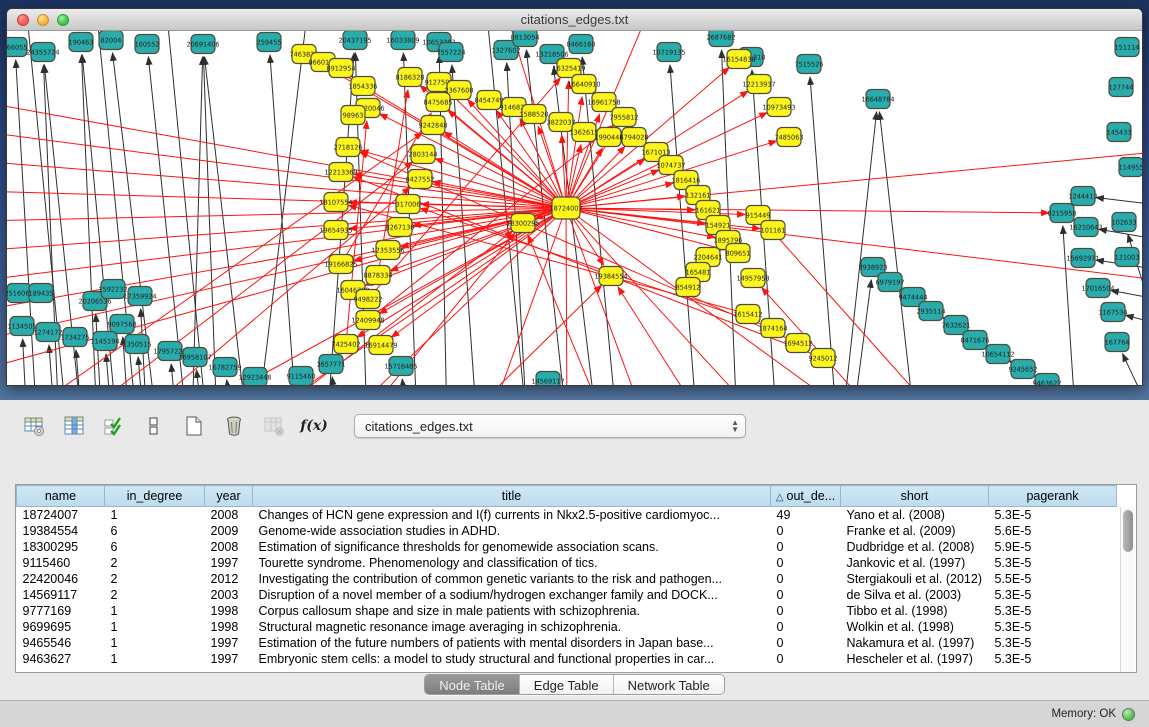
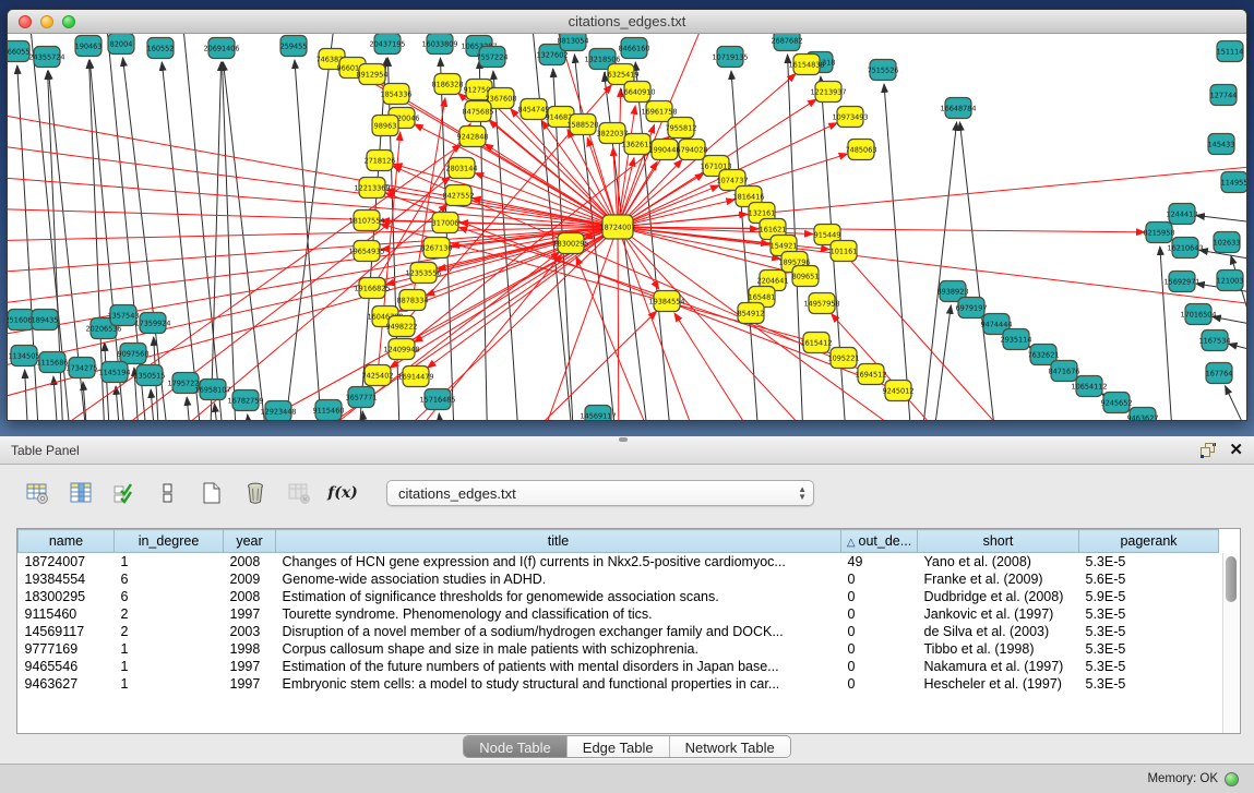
  citations_edges.txt
  66055
  24355724
  190463
  82004
  160552
  20691406
  259455
  20437195
  16033809
  7557224
  1327602
  8813054
  13218506
  8466160
  10719135
  2687682
  7515526
  16648784
  8186328
  912750
  2367608
  8454749
  91468
  1588520
  16325419
  16640910
  16961758
  7955812
  3822037
  136261
  199044
  6794028
  16154838
  12213937
  10973493
  7485063
  74638
  96601
  8912954
  1854336
  98963
  2718126
  12213369
  18107554
  19654935
  19166825
  9498222
  12409948
  7425402
  16914479
  317006
  8267130
  12353556
  8878334
  9242848
  2803144
  8427552
  8475685
  18724007
  18300295
  19384554
  1671013
  1074737
  1816416
  132161
  161621
  154921
  1895796
  165481
  854912
  915449
  101161
  14957958
  1615412
- 1874164
+ 1095221
  1694512
  9245012
  8938923
  6979197
  9474444
  2935114
  7632621
  8471676
  10654112
  9245652
  9463627
  8215958
  1244413
  16210643
  17016504
  1167534
  151114
  127744
  145433
  114955
  102633
  167764
  20206536
  17359924
  9097568
  1134505
- 1274172
+ 1115686
  1734275
  1145194
  1350515
  1795722
  16958107
  16782759
  12923448
  3657771
  15716485
  251606
  189435
- 1592232
+ 1357543
  9115460
  14569117
+ Table Panel
+ ✕
  f(x)
  citations_edges.txt
  ▲
  ▼
  name	in_degree	year	title	△ out_de...	short	pagerank
  18724007	1	2008	Changes of HCN gene expression and I(f) currents in Nkx2.5-positive cardiomyoc...	49	Yano et al. (2008)	5.3E-5
  19384554	6	2009	Genome-wide association studies in ADHD.	0	Franke et al. (2009)	5.6E-5
  18300295	6	2008	Estimation of significance thresholds for genomewide association scans.	0	Dudbridge et al. (2008)	5.9E-5
  9115460	2	1997	Tourette syndrome. Phenomenology and classification of tics.	0	Jankovic et al. (1997)	5.3E-5
- 22420046	2	2012	Investigating the contribution of common genetic variants to the risk and pathogen...	0	Stergiakouli et al. (2012)	5.5E-5
  14569117	2	2003	Disruption of a novel member of a sodium/hydrogen exchanger family and DOCK...	0	de Silva et al. (2003)	5.3E-5
  9777169	1	1998	Corpus callosum shape and size in male patients with schizophrenia.	0	Tibbo et al. (1998)	5.3E-5
- 9699695	1	1998	Structural magnetic resonance image averaging in schizophrenia.	0	Wolkin et al. (1998)	5.3E-5
  9465546	1	1997	Estimation of the future numbers of patients with mental disorders in Japan base...	0	Nakamura et al. (1997)	5.3E-5
  9463627	1	1997	Embryonic stem cells: a model to study structural and functional properties in car...	0	Hescheler et al. (1997)	5.3E-5
  Node Table
  Edge Table
  Network Table
  Memory: OK
